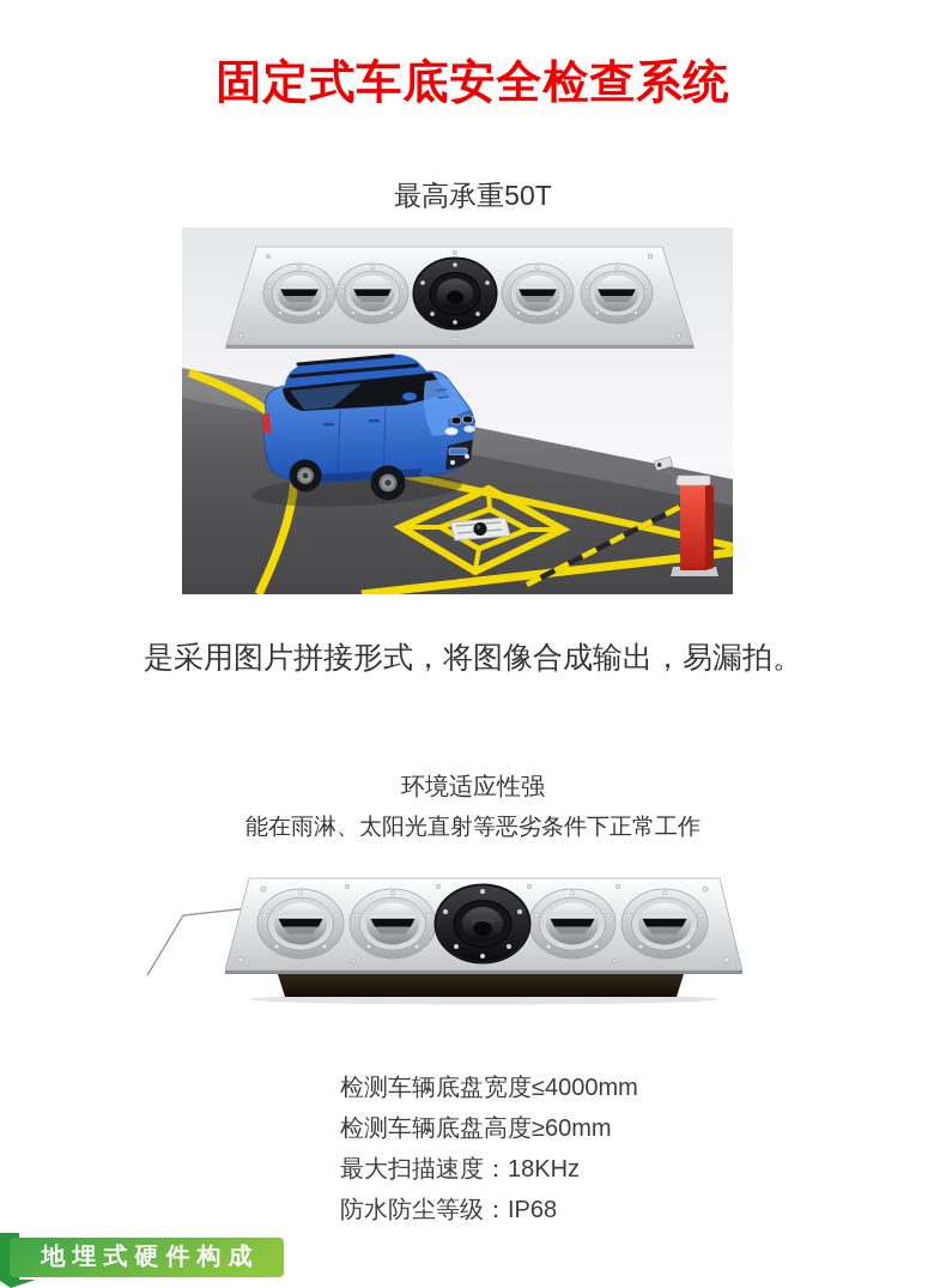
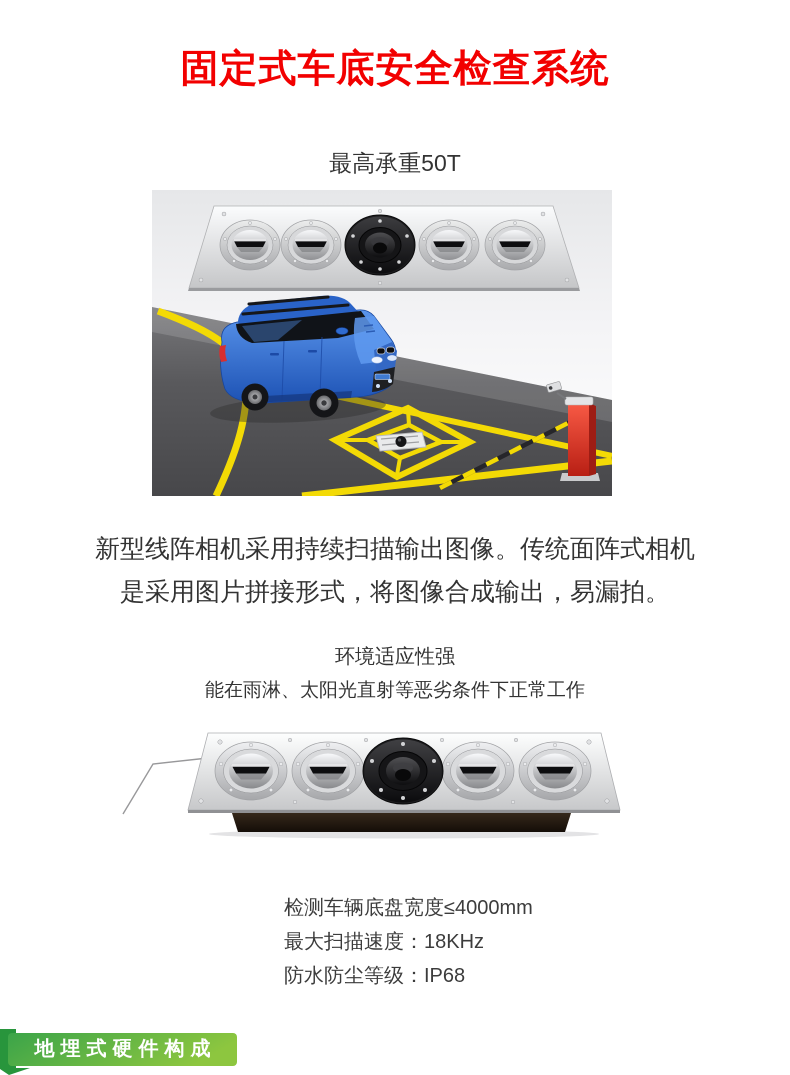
  固定式车底安全检查系统
  最高承重50T
+ 新型线阵相机采用持续扫描输出图像。传统面阵式相机
  是采用图片拼接形式，将图像合成输出，易漏拍。
  环境适应性强
  能在雨淋、太阳光直射等恶劣条件下正常工作
  检测车辆底盘宽度≤4000mm
- 检测车辆底盘高度≥60mm
  最大扫描速度：18KHz
  防水防尘等级：IP68
  地埋式硬件构成
